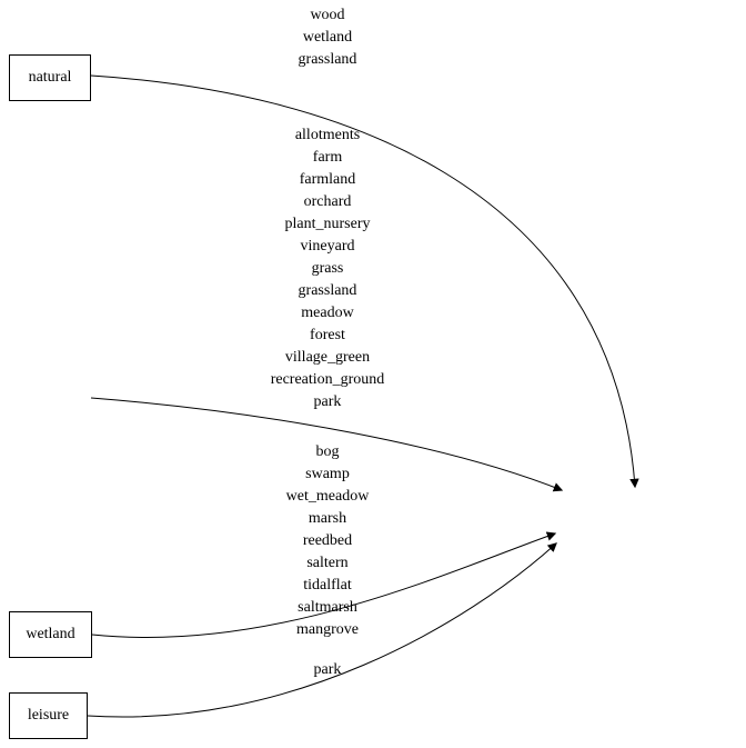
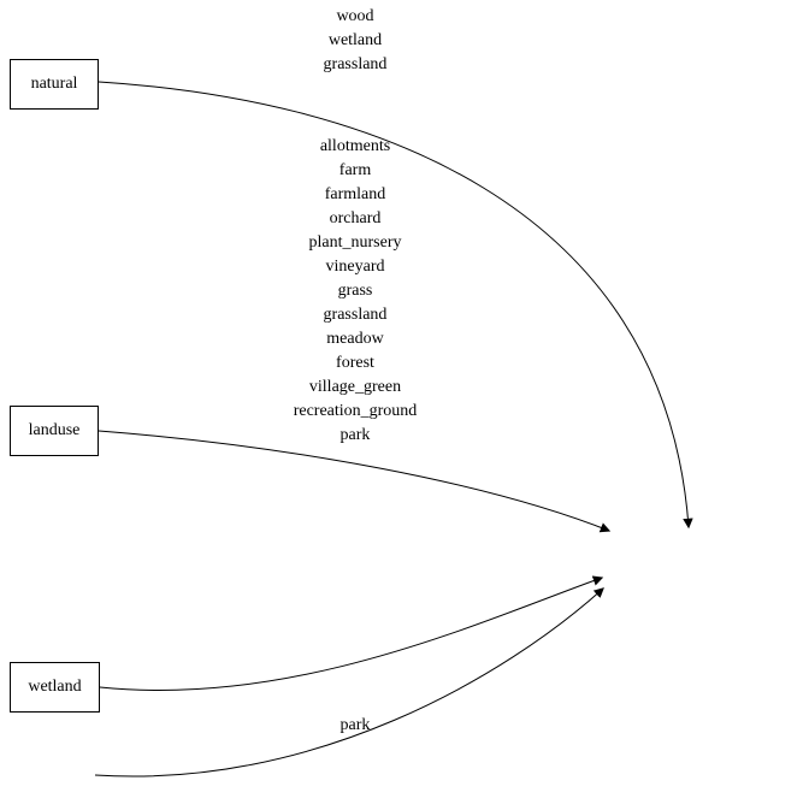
  natural
+ landuse
  wetland
- leisure
  wood
  wetland
  grassland
  allotments
  farm
  farmland
  orchard
  plant_nursery
  vineyard
  grass
  grassland
  meadow
  forest
  village_green
  recreation_ground
  park
- bog
- swamp
- wet_meadow
- marsh
- reedbed
- saltern
- tidalflat
- saltmarsh
- mangrove
  park
